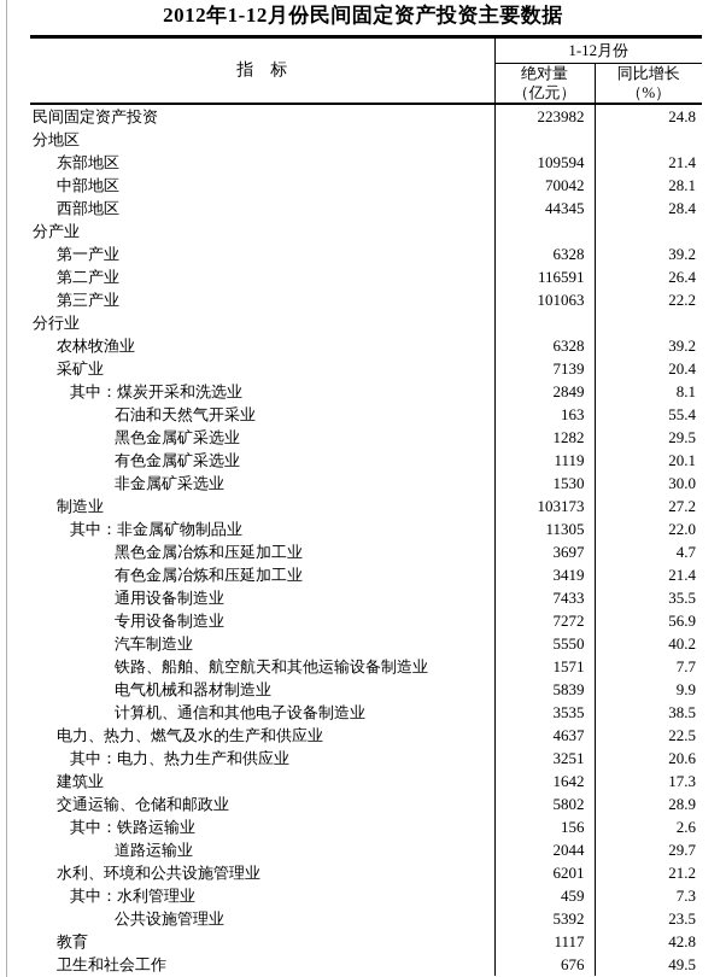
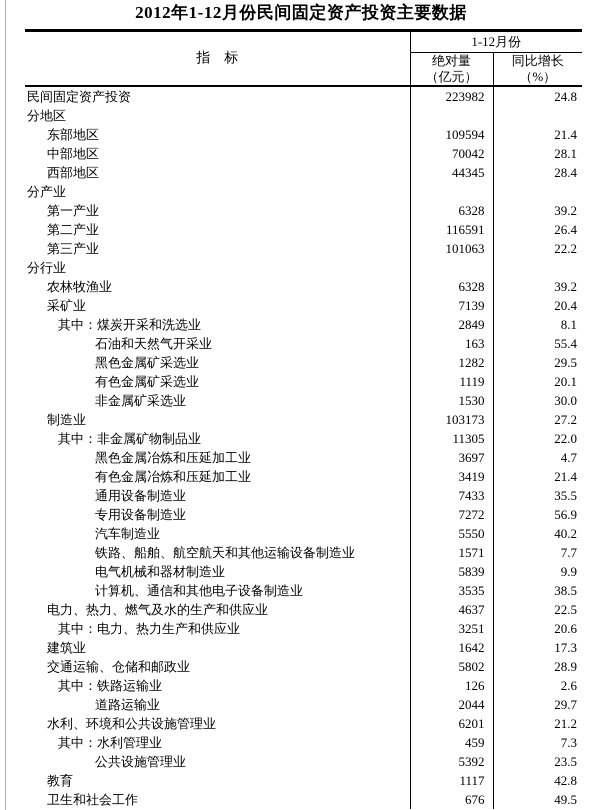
  2012年1-12月份民间固定资产投资主要数据
  指 标	1-12月份
  绝对量 （亿元）	同比增长 （%）
  民间固定资产投资	223982	24.8
  分地区
  东部地区	109594	21.4
  中部地区	70042	28.1
  西部地区	44345	28.4
  分产业
  第一产业	6328	39.2
  第二产业	116591	26.4
  第三产业	101063	22.2
  分行业
  农林牧渔业	6328	39.2
  采矿业	7139	20.4
  其中：煤炭开采和洗选业	2849	8.1
  石油和天然气开采业	163	55.4
  黑色金属矿采选业	1282	29.5
  有色金属矿采选业	1119	20.1
  非金属矿采选业	1530	30.0
  制造业	103173	27.2
  其中：非金属矿物制品业	11305	22.0
  黑色金属冶炼和压延加工业	3697	4.7
  有色金属冶炼和压延加工业	3419	21.4
  通用设备制造业	7433	35.5
  专用设备制造业	7272	56.9
  汽车制造业	5550	40.2
  铁路、船舶、航空航天和其他运输设备制造业	1571	7.7
  电气机械和器材制造业	5839	9.9
  计算机、通信和其他电子设备制造业	3535	38.5
  电力、热力、燃气及水的生产和供应业	4637	22.5
  其中：电力、热力生产和供应业	3251	20.6
  建筑业	1642	17.3
  交通运输、仓储和邮政业	5802	28.9
- 其中：铁路运输业	156	2.6
+ 其中：铁路运输业	126	2.6
  道路运输业	2044	29.7
  水利、环境和公共设施管理业	6201	21.2
  其中：水利管理业	459	7.3
  公共设施管理业	5392	23.5
  教育	1117	42.8
  卫生和社会工作	676	49.5
